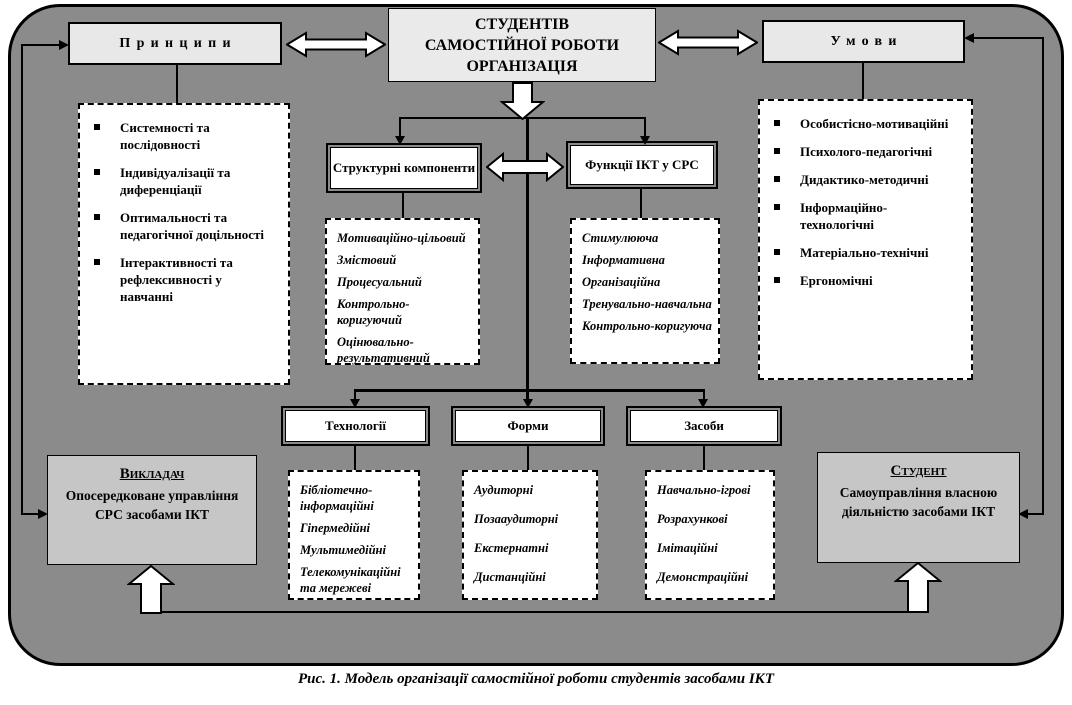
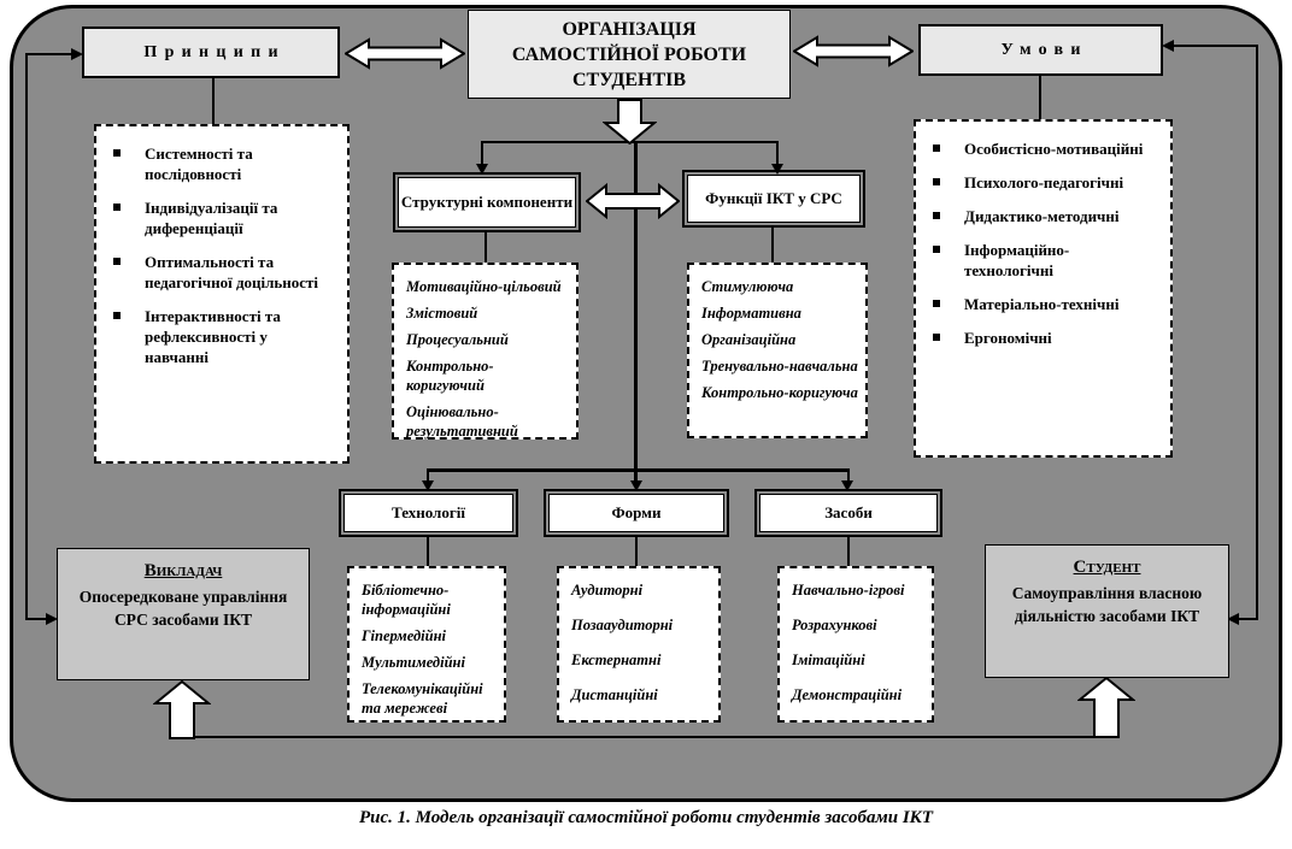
- СТУДЕНТІВ
+ ОРГАНІЗАЦІЯ
  САМОСТІЙНОЇ РОБОТИ
- ОРГАНІЗАЦІЯ
+ СТУДЕНТІВ
  Принципи
  Умови
  Системності та послідовності
  Індивідуалізації та диференціації
  Оптимальності та педагогічної доцільності
  Інтерактивності та рефлексивності у навчанні
  Особистісно-мотиваційні
  Психолого-педагогічні
  Дидактико-методичні
  Інформаційно-технологічні
  Матеріально-технічні
  Ергономічні
  Структурні компоненти
  Мотиваційно-цільовий
  Змістовий
  Процесуальний
  Контрольно-коригуючий
  Оцінювально-результативний
  Функції ІКТ у СРС
  Стимулююча
  Інформативна
  Організаційна
  Тренувально-навчальна
  Контрольно-коригуюча
  Технології
  Форми
  Засоби
  Бібліотечно-інформаційні
  Гіпермедійні
  Мультимедійні
  Телекомунікаційні та мережеві
  Аудиторні
  Позааудиторні
  Екстернатні
  Дистанційні
  Навчально-ігрові
  Розрахункові
  Імітаційні
  Демонстраційні
  Викладач
  Опосередковане управління СРС засобами ІКТ
  Студент
  Самоуправління власною діяльністю засобами ІКТ
  Рис. 1. Модель організації самостійної роботи студентів засобами ІКТ
